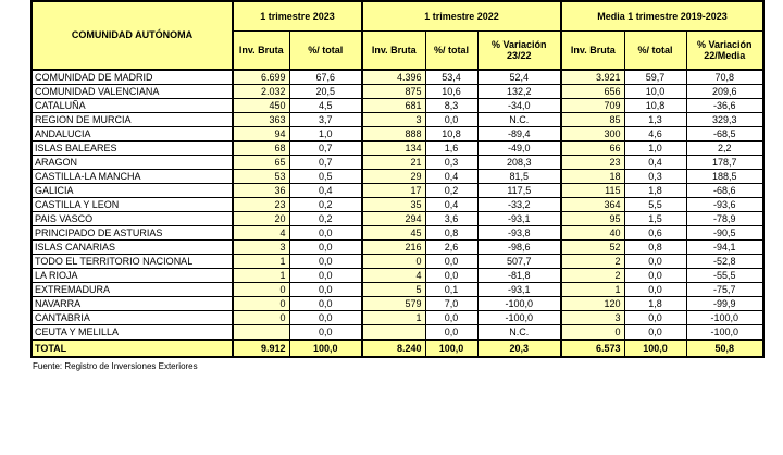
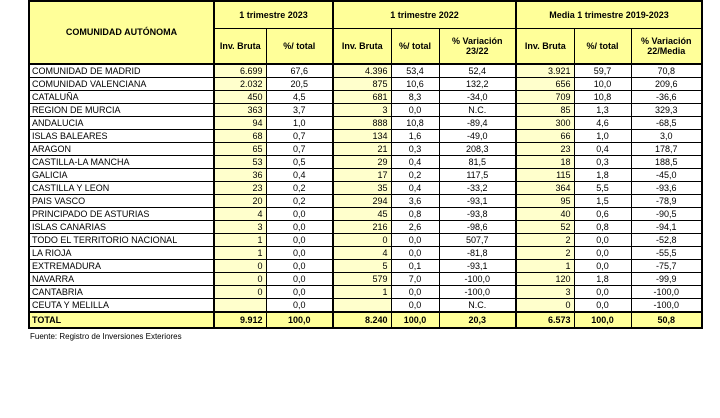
  COMUNIDAD AUTÓNOMA	1 trimestre 2023	1 trimestre 2022	Media 1 trimestre 2019-2023
  Inv. Bruta	%/ total	Inv. Bruta	%/ total	% Variación 23/22	Inv. Bruta	%/ total	% Variación 22/Media
  COMUNIDAD DE MADRID	6.699	67,6	4.396	53,4	52,4	3.921	59,7	70,8
  COMUNIDAD VALENCIANA	2.032	20,5	875	10,6	132,2	656	10,0	209,6
  CATALUÑA	450	4,5	681	8,3	-34,0	709	10,8	-36,6
  REGION DE MURCIA	363	3,7	3	0,0	N.C.	85	1,3	329,3
  ANDALUCIA	94	1,0	888	10,8	-89,4	300	4,6	-68,5
- ISLAS BALEARES	68	0,7	134	1,6	-49,0	66	1,0	2,2
+ ISLAS BALEARES	68	0,7	134	1,6	-49,0	66	1,0	3,0
  ARAGON	65	0,7	21	0,3	208,3	23	0,4	178,7
  CASTILLA-LA MANCHA	53	0,5	29	0,4	81,5	18	0,3	188,5
- GALICIA	36	0,4	17	0,2	117,5	115	1,8	-68,6
+ GALICIA	36	0,4	17	0,2	117,5	115	1,8	-45,0
  CASTILLA Y LEON	23	0,2	35	0,4	-33,2	364	5,5	-93,6
  PAIS VASCO	20	0,2	294	3,6	-93,1	95	1,5	-78,9
  PRINCIPADO DE ASTURIAS	4	0,0	45	0,8	-93,8	40	0,6	-90,5
  ISLAS CANARIAS	3	0,0	216	2,6	-98,6	52	0,8	-94,1
  TODO EL TERRITORIO NACIONAL	1	0,0	0	0,0	507,7	2	0,0	-52,8
  LA RIOJA	1	0,0	4	0,0	-81,8	2	0,0	-55,5
  EXTREMADURA	0	0,0	5	0,1	-93,1	1	0,0	-75,7
  NAVARRA	0	0,0	579	7,0	-100,0	120	1,8	-99,9
  CANTABRIA	0	0,0	1	0,0	-100,0	3	0,0	-100,0
  CEUTA Y MELILLA		0,0		0,0	N.C.	0	0,0	-100,0
  TOTAL	9.912	100,0	8.240	100,0	20,3	6.573	100,0	50,8
  Fuente: Registro de Inversiones Exteriores
